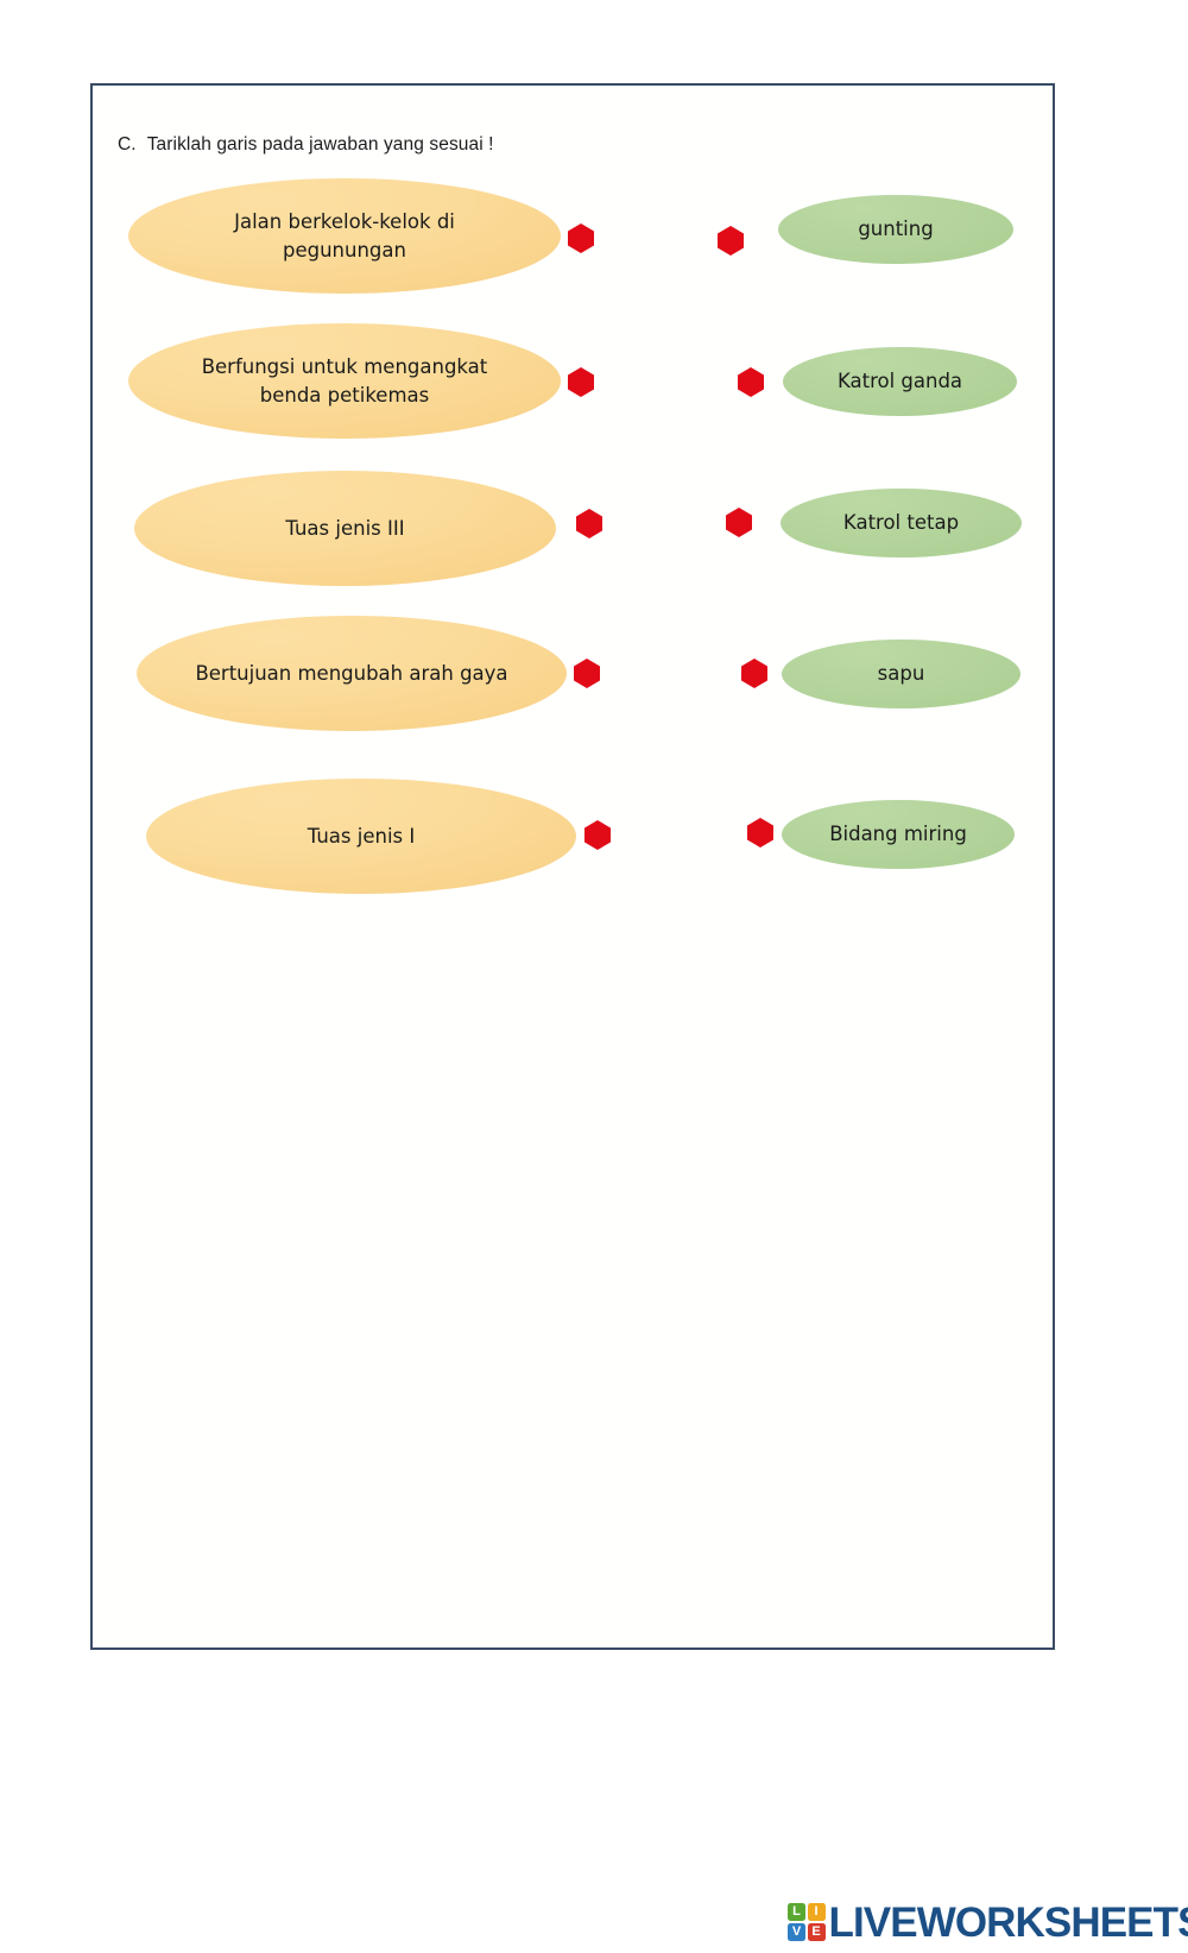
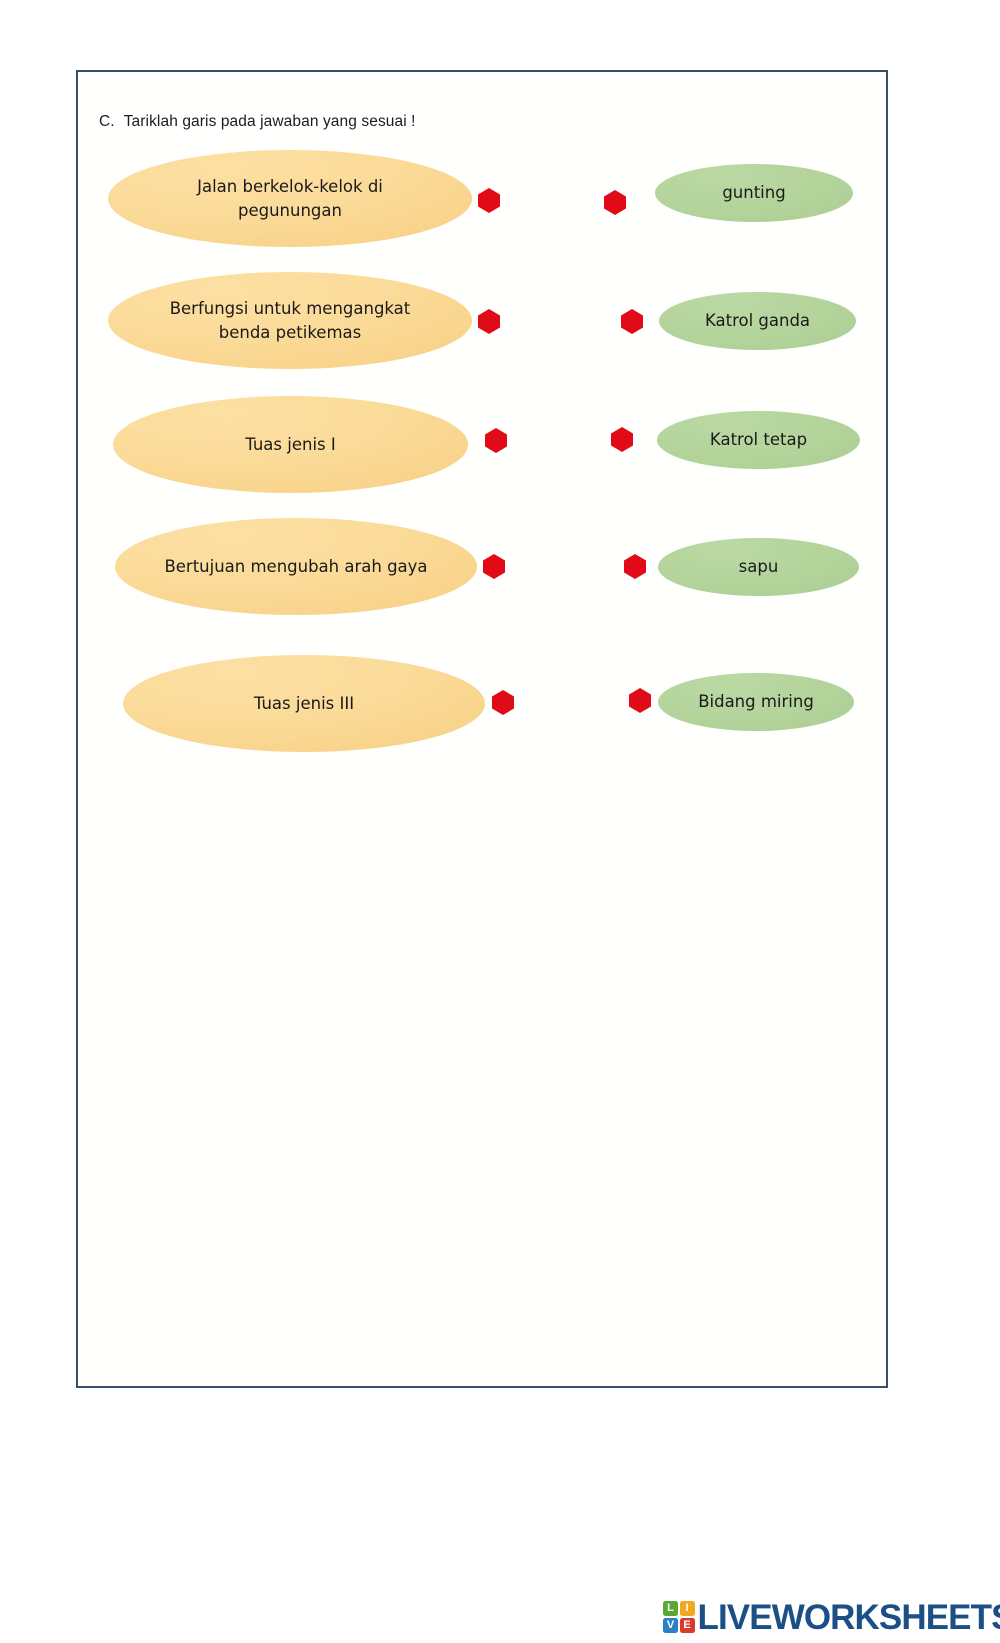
  C. Tariklah garis pada jawaban yang sesuai !
  Jalan berkelok-kelok di pegunungan
  gunting
  Berfungsi untuk mengangkat benda petikemas
  Katrol ganda
- Tuas jenis III
+ Tuas jenis I
  Katrol tetap
  Bertujuan mengubah arah gaya
  sapu
- Tuas jenis I
+ Tuas jenis III
  Bidang miring
  L
  I
  V
  E
  LIVEWORKSHEET
